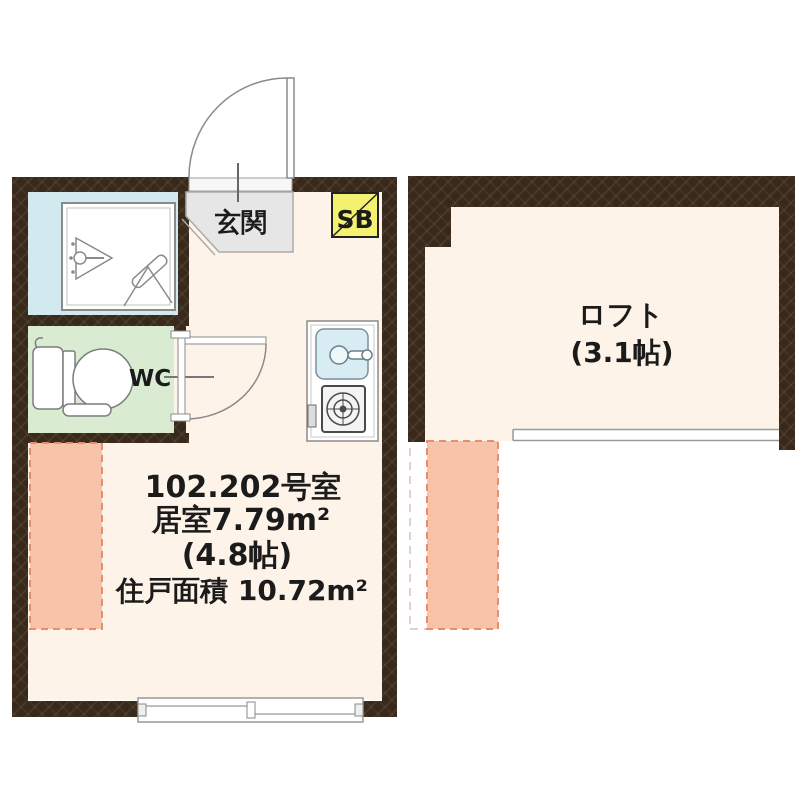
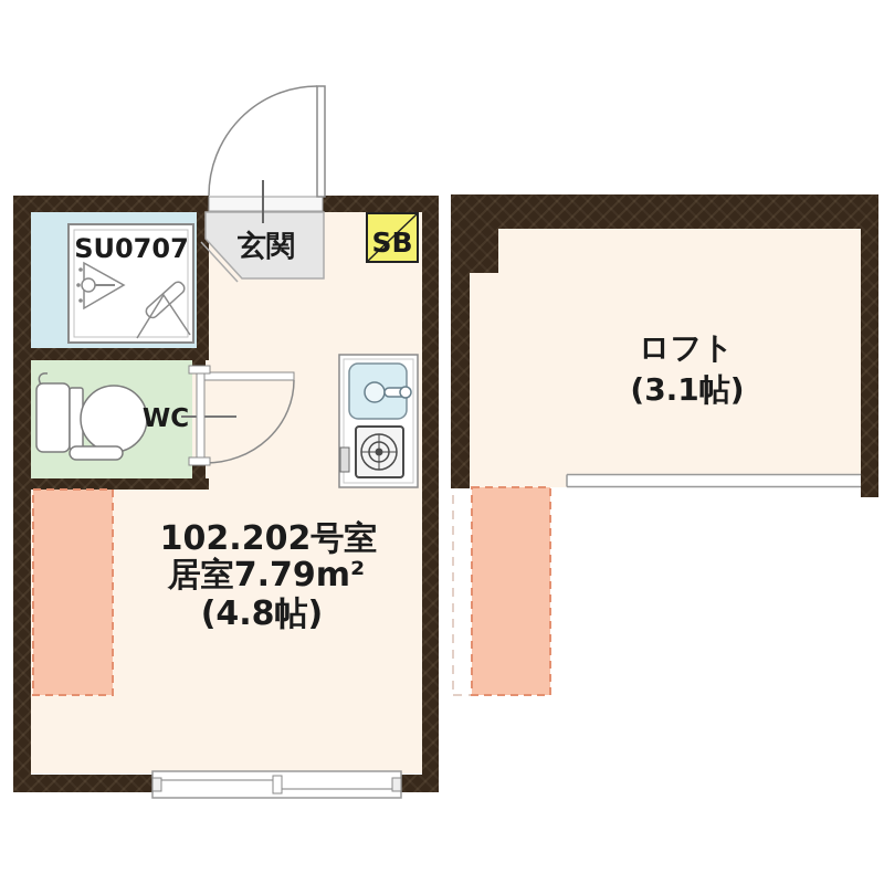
+ SU0707
  WC
  玄関
  SB
  102.202号室
  居室7.79m²
  (4.8帖)
- 住戸面積 10.72m²
  ロフト
  (3.1帖)
